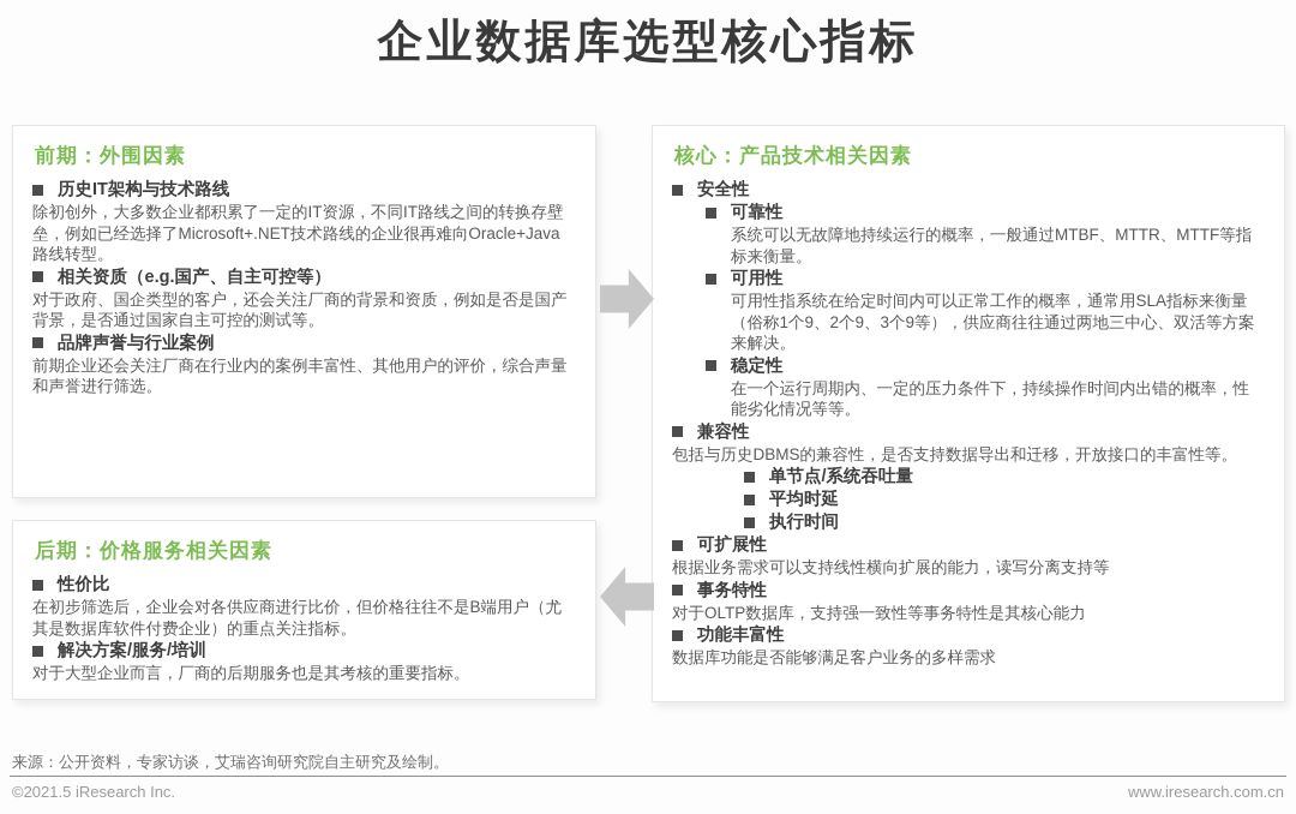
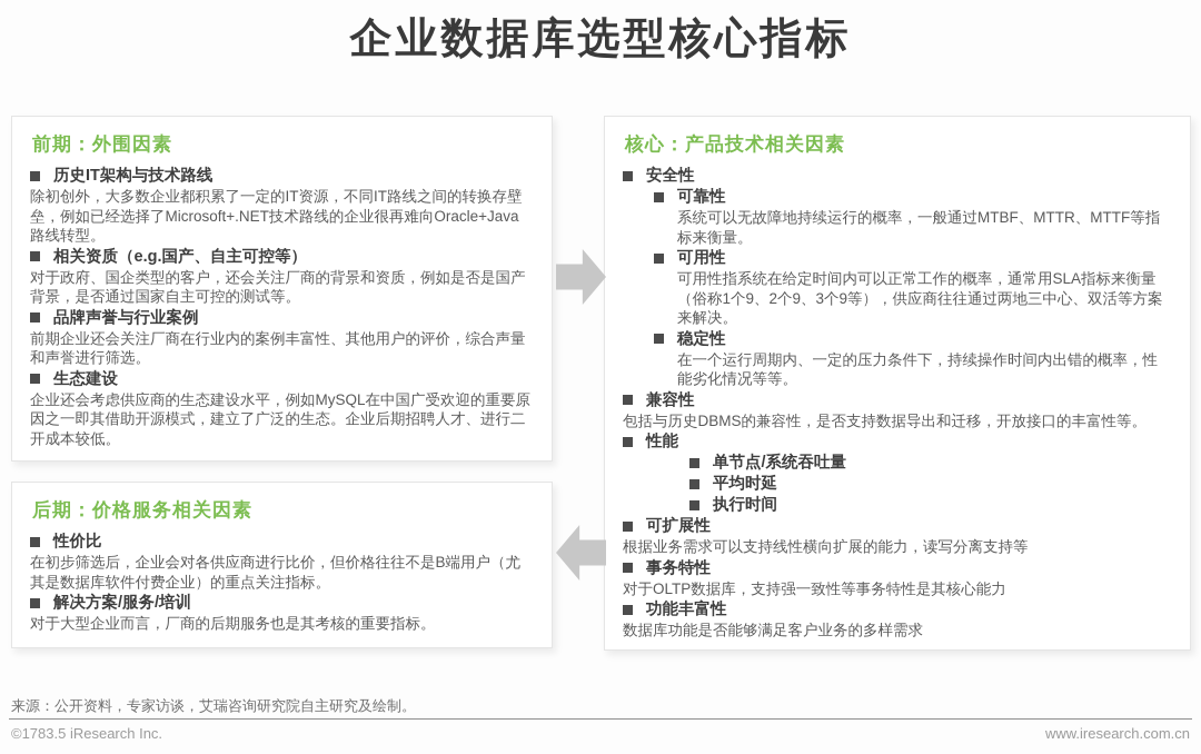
  企业数据库选型核心指标
  前期：外围因素
  历史IT架构与技术路线
  除初创外，大多数企业都积累了一定的IT资源，不同IT路线之间的转换存壁垒，例如已经选择了Microsoft+.NET技术路线的企业很再难向Oracle+Java路线转型。
  相关资质（e.g.国产、自主可控等）
  对于政府、国企类型的客户，还会关注厂商的背景和资质，例如是否是国产背景，是否通过国家自主可控的测试等。
  品牌声誉与行业案例
  前期企业还会关注厂商在行业内的案例丰富性、其他用户的评价，综合声量和声誉进行筛选。
+ 生态建设
+ 企业还会考虑供应商的生态建设水平，例如MySQL在中国广受欢迎的重要原因之一即其借助开源模式，建立了广泛的生态。企业后期招聘人才、进行二开成本较低。
  后期：价格服务相关因素
  性价比
  在初步筛选后，企业会对各供应商进行比价，但价格往往不是B端用户（尤其是数据库软件付费企业）的重点关注指标。
  解决方案/服务/培训
  对于大型企业而言，厂商的后期服务也是其考核的重要指标。
  核心：产品技术相关因素
  安全性
  可靠性
  系统可以无故障地持续运行的概率，一般通过MTBF、MTTR、MTTF等指标来衡量。
  可用性
  可用性指系统在给定时间内可以正常工作的概率，通常用SLA指标来衡量（俗称1个9、2个9、3个9等），供应商往往通过两地三中心、双活等方案来解决。
  稳定性
  在一个运行周期内、一定的压力条件下，持续操作时间内出错的概率，性能劣化情况等等。
  兼容性
  包括与历史DBMS的兼容性，是否支持数据导出和迁移，开放接口的丰富性等。
+ 性能
  单节点/系统吞吐量
  平均时延
  执行时间
  可扩展性
  根据业务需求可以支持线性横向扩展的能力，读写分离支持等
  事务特性
  对于OLTP数据库，支持强一致性等事务特性是其核心能力
  功能丰富性
  数据库功能是否能够满足客户业务的多样需求
  来源：公开资料，专家访谈，艾瑞咨询研究院自主研究及绘制。
- ©2021.5 iResearch Inc.
+ ©1783.5 iResearch Inc.
  www.iresearch.com.cn
